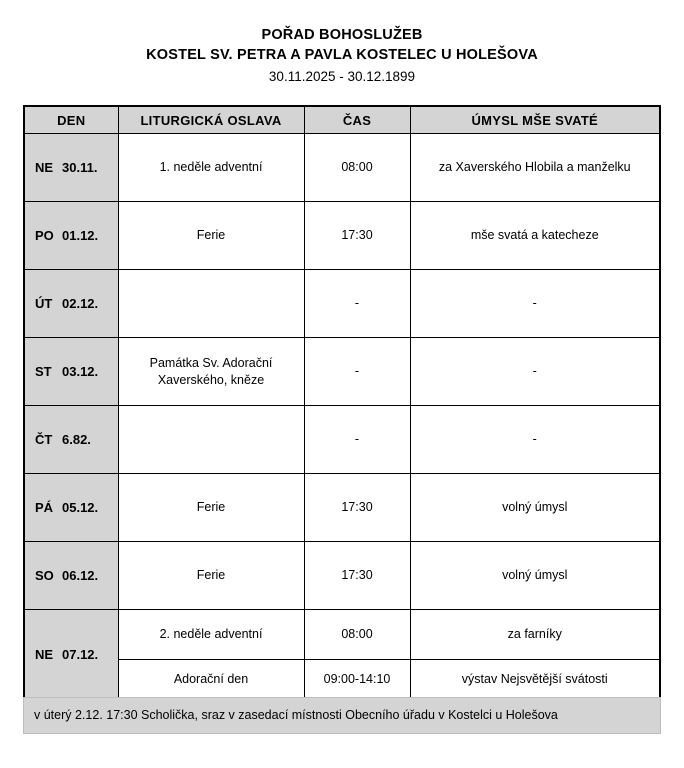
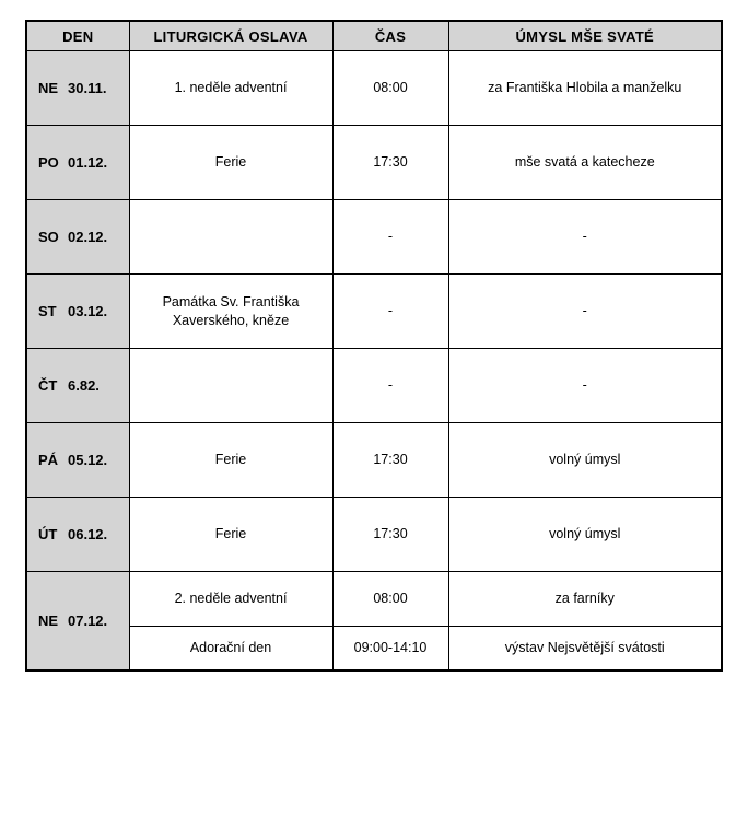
- POŘAD BOHOSLUŽEB
- KOSTEL SV. PETRA A PAVLA KOSTELEC U HOLEŠOVA
- 30.11.2025 - 30.12.1899
  DEN	LITURGICKÁ OSLAVA	ČAS	ÚMYSL MŠE SVATÉ
- NE 30.11.	1. neděle adventní	08:00	za Xaverského Hlobila a manželku
+ NE 30.11.	1. neděle adventní	08:00	za Františka Hlobila a manželku
  PO 01.12.	Ferie	17:30	mše svatá a katecheze
- ÚT 02.12.		-	-
+ SO 02.12.		-	-
- ST 03.12.	Památka Sv. Adorační Xaverského, kněze	-	-
+ ST 03.12.	Památka Sv. Františka Xaverského, kněze	-	-
  ČT 6.82.		-	-
  PÁ 05.12.	Ferie	17:30	volný úmysl
- SO 06.12.	Ferie	17:30	volný úmysl
+ ÚT 06.12.	Ferie	17:30	volný úmysl
  NE 07.12.	2. neděle adventní	08:00	za farníky
  Adorační den	09:00-14:10	výstav Nejsvětější svátosti
- v úterý 2.12. 17:30 Scholička, sraz v zasedací místnosti Obecního úřadu v Kostelci u Holešova
